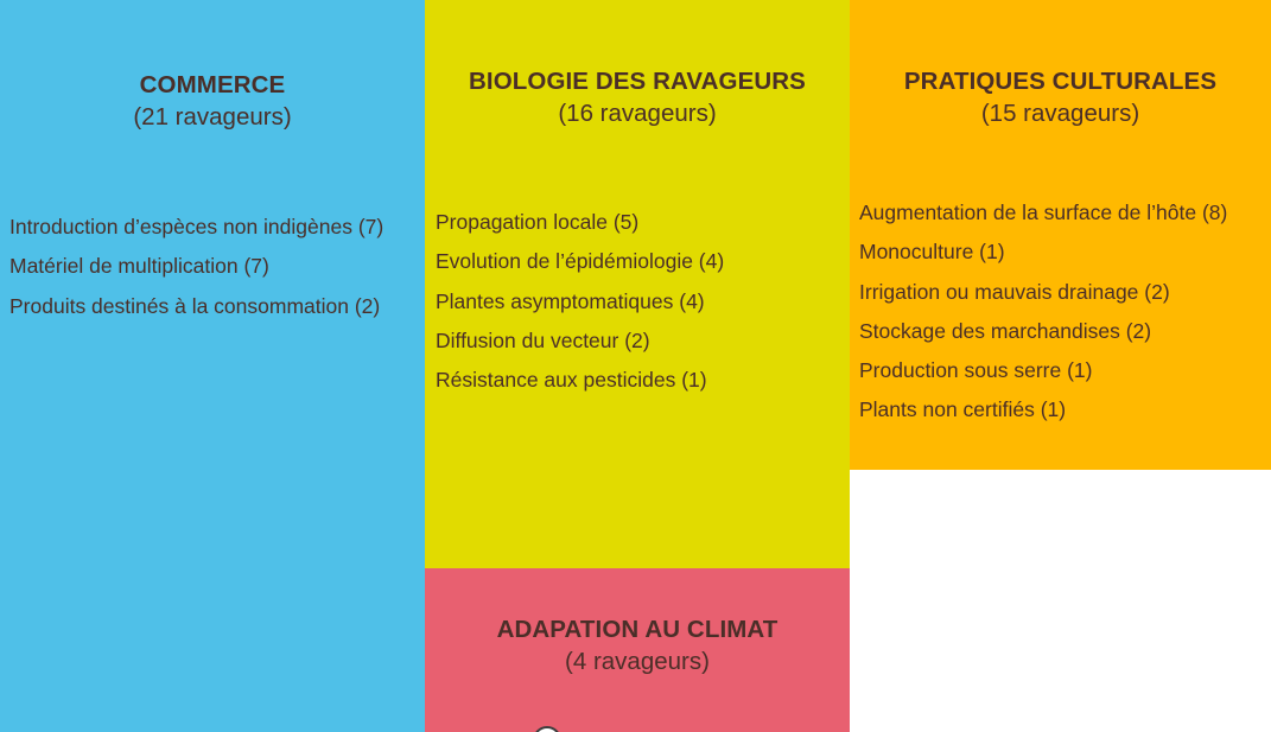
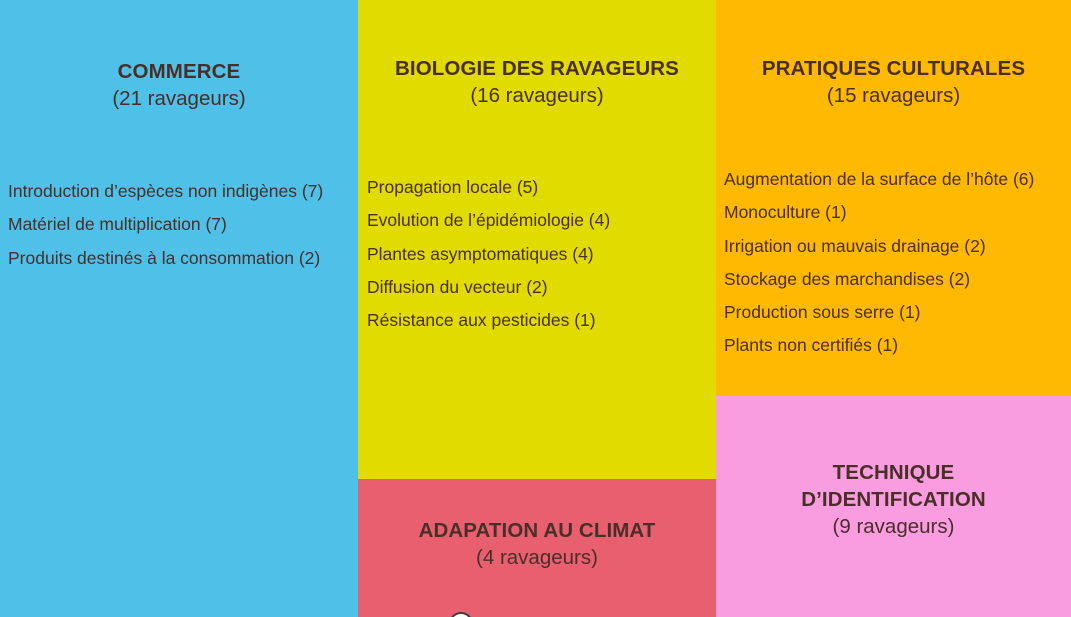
  COMMERCE
  (21 ravageurs)
  Introduction d’espèces non indigènes (7)
  Matériel de multiplication (7)
  Produits destinés à la consommation (2)
  BIOLOGIE DES RAVAGEURS
  (16 ravageurs)
  Propagation locale (5)
  Evolution de l’épidémiologie (4)
  Plantes asymptomatiques (4)
  Diffusion du vecteur (2)
  Résistance aux pesticides (1)
  PRATIQUES CULTURALES
  (15 ravageurs)
- Augmentation de la surface de l’hôte (8)
+ Augmentation de la surface de l’hôte (6)
  Monoculture (1)
  Irrigation ou mauvais drainage (2)
  Stockage des marchandises (2)
  Production sous serre (1)
  Plants non certifiés (1)
  ADAPATION AU CLIMAT
  (4 ravageurs)
+ TECHNIQUE
+ D’IDENTIFICATION
+ (9 ravageurs)
